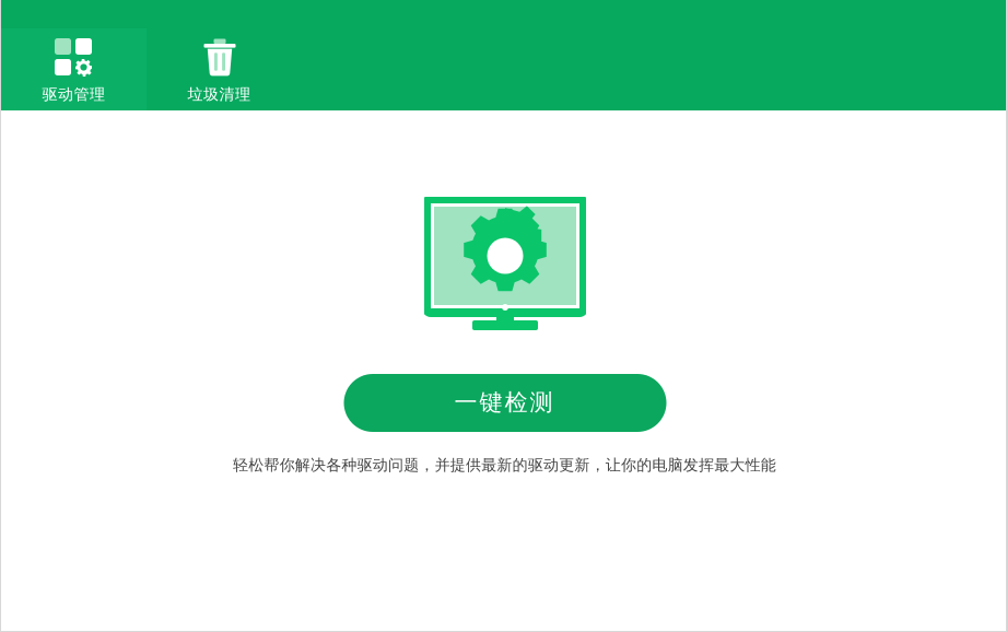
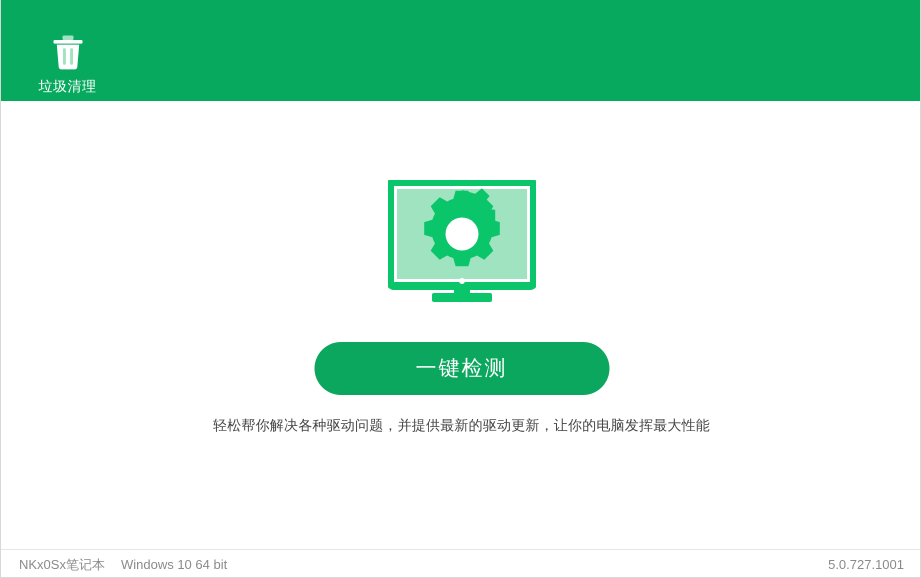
- 驱动管理
  垃圾清理
  一键检测
  轻松帮你解决各种驱动问题，并提供最新的驱动更新，让你的电脑发挥最大性能
+ NKx0Sx笔记本
+ Windows 10 64 bit
+ 5.0.727.1001
